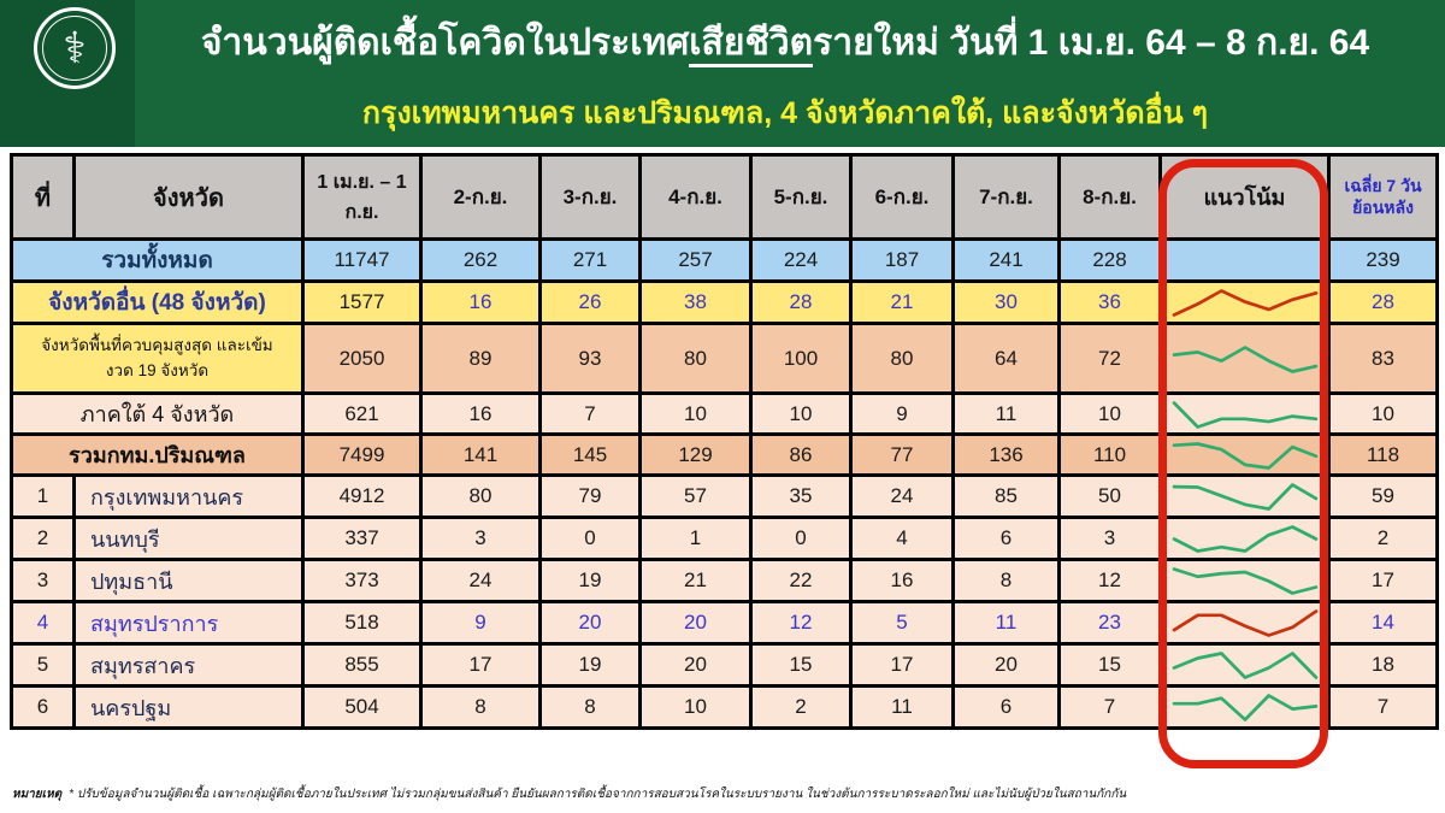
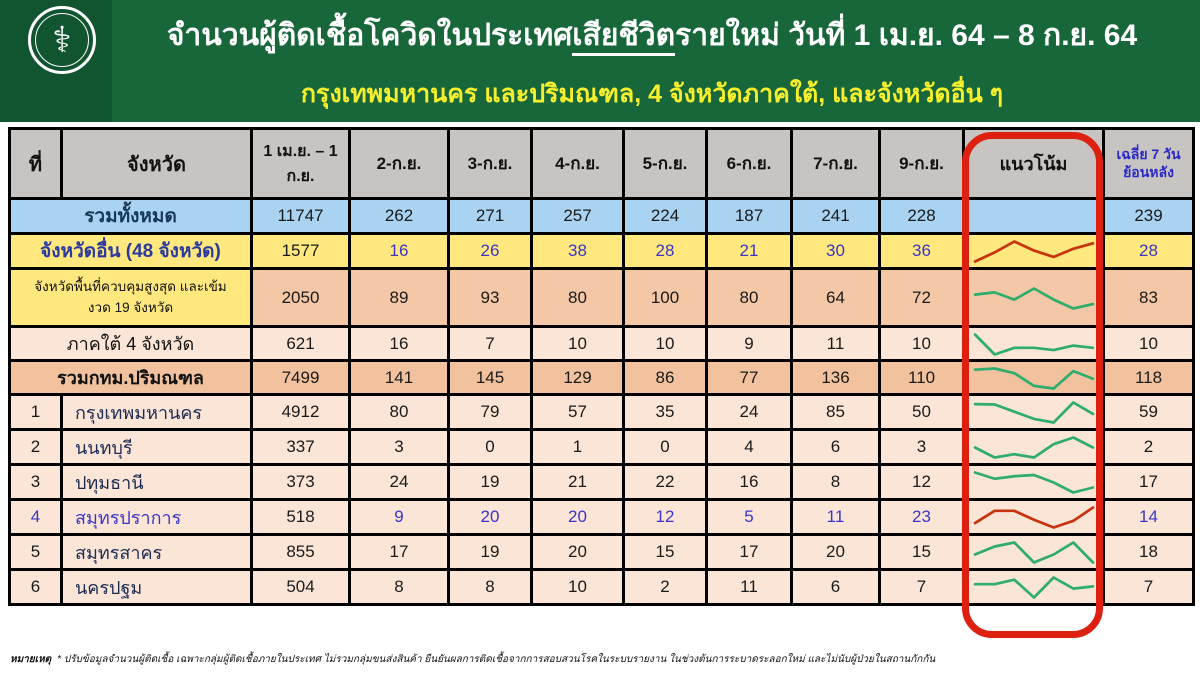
  ⚕
  จำนวนผู้ติดเชื้อโควิดในประเทศเสียชีวิตรายใหม่ วันที่ 1 เม.ย. 64 – 8 ก.ย. 64
  กรุงเทพมหานคร และปริมณฑล, 4 จังหวัดภาคใต้, และจังหวัดอื่น ๆ
- ที่	จังหวัด	1 เม.ย. – 1 ก.ย.	2-ก.ย.	3-ก.ย.	4-ก.ย.	5-ก.ย.	6-ก.ย.	7-ก.ย.	8-ก.ย.	แนวโน้ม	เฉลี่ย 7 วัน ย้อนหลัง
+ ที่	จังหวัด	1 เม.ย. – 1 ก.ย.	2-ก.ย.	3-ก.ย.	4-ก.ย.	5-ก.ย.	6-ก.ย.	7-ก.ย.	9-ก.ย.	แนวโน้ม	เฉลี่ย 7 วัน ย้อนหลัง
  รวมทั้งหมด	11747	262	271	257	224	187	241	228		239
  จังหวัดอื่น (48 จังหวัด)	1577	16	26	38	28	21	30	36		28
  จังหวัดพื้นที่ควบคุมสูงสุด และเข้มงวด 19 จังหวัด	2050	89	93	80	100	80	64	72		83
  ภาคใต้ 4 จังหวัด	621	16	7	10	10	9	11	10		10
  รวมกทม.ปริมณฑล	7499	141	145	129	86	77	136	110		118
  1	กรุงเทพมหานคร	4912	80	79	57	35	24	85	50		59
  2	นนทบุรี	337	3	0	1	0	4	6	3		2
  3	ปทุมธานี	373	24	19	21	22	16	8	12		17
  4	สมุทรปราการ	518	9	20	20	12	5	11	23		14
  5	สมุทรสาคร	855	17	19	20	15	17	20	15		18
  6	นครปฐม	504	8	8	10	2	11	6	7		7
  หมายเหตุ * ปรับข้อมูลจำนวนผู้ติดเชื้อ เฉพาะกลุ่มผู้ติดเชื้อภายในประเทศ ไม่รวมกลุ่มขนส่งสินค้า ยืนยันผลการติดเชื้อจากการสอบสวนโรคในระบบรายงาน ในช่วงต้นการระบาดระลอกใหม่ และไม่นับผู้ป่วยในสถานกักกัน
